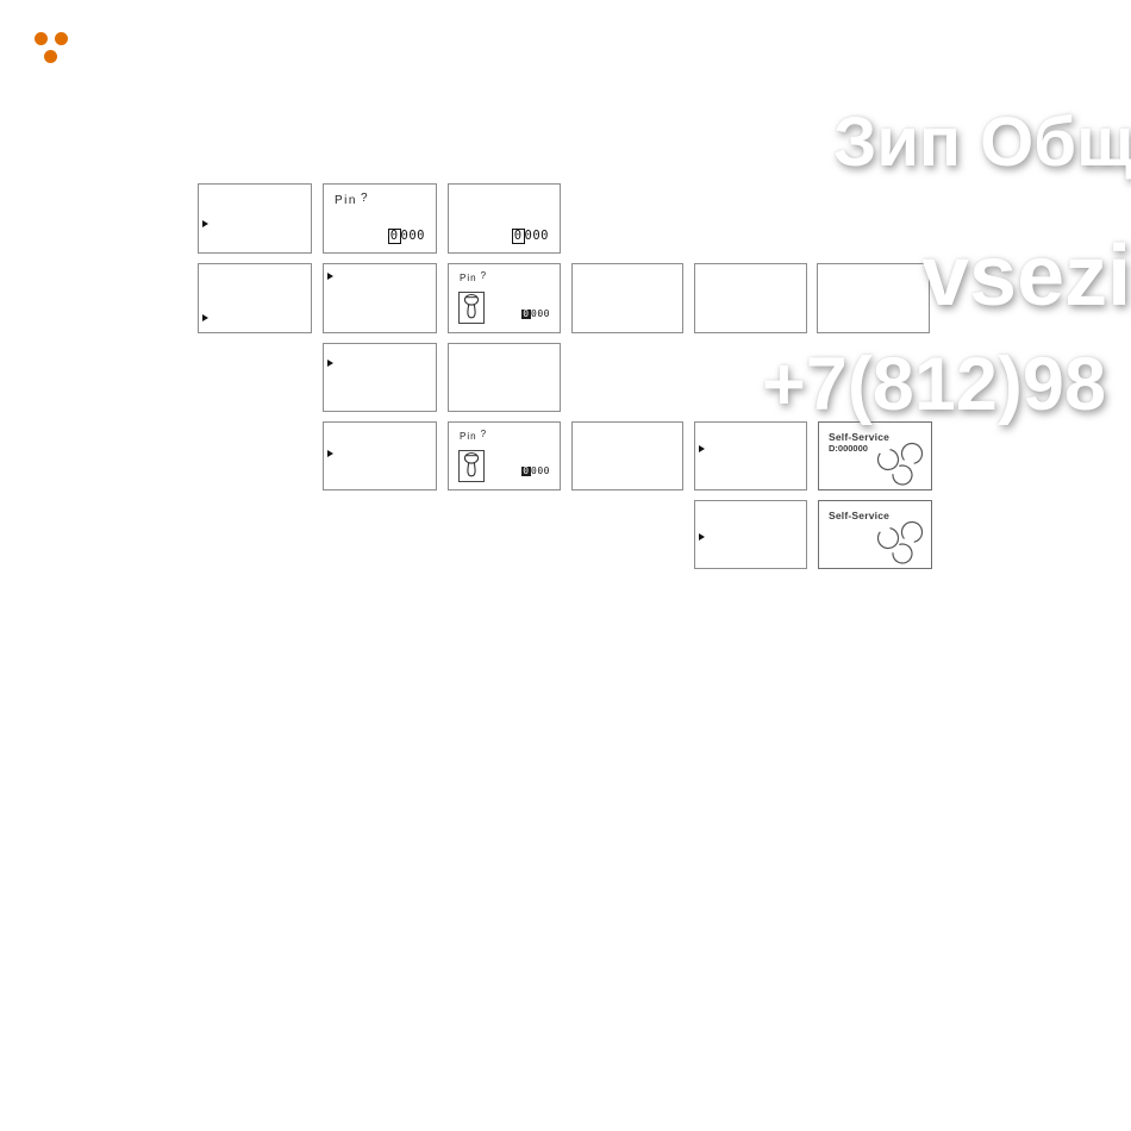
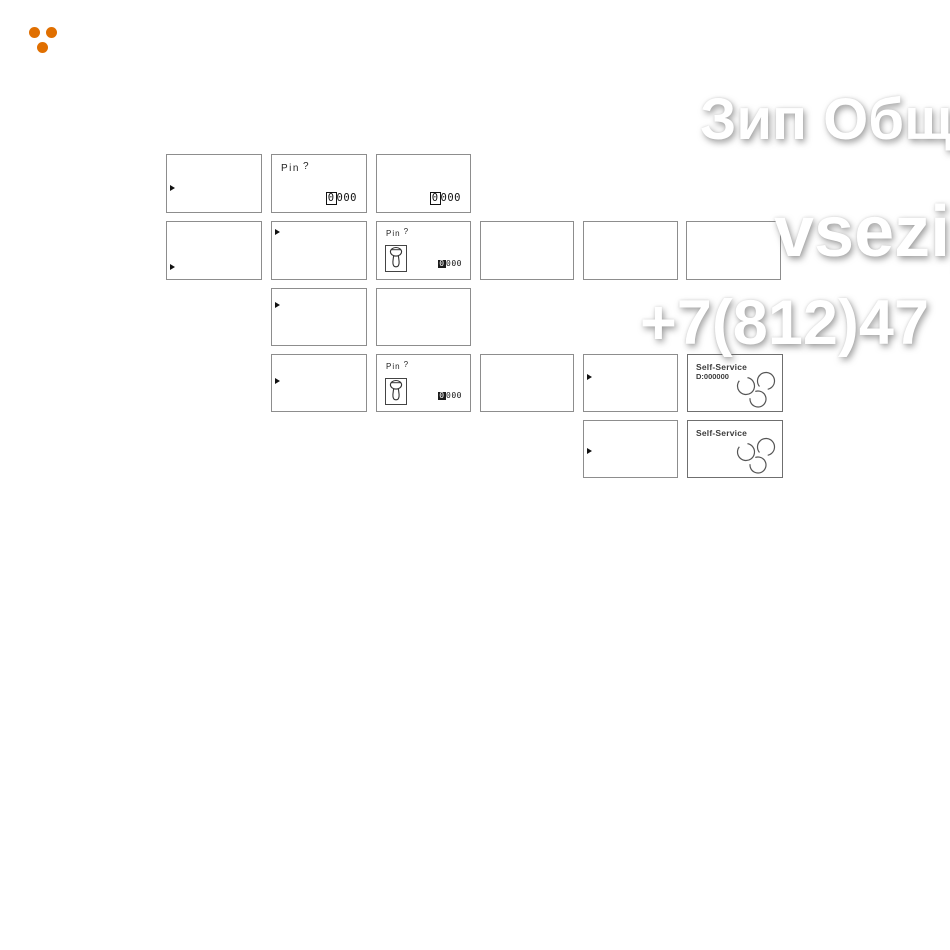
  Pin ?
  0 000
  0 000
  Pin ?
  0 000
  Pin ?
  0 000
  Self-Service
  D:000000
  Self-Service
  Зип Общ
  vsezi
- +7(812)98
+ +7(812)47
